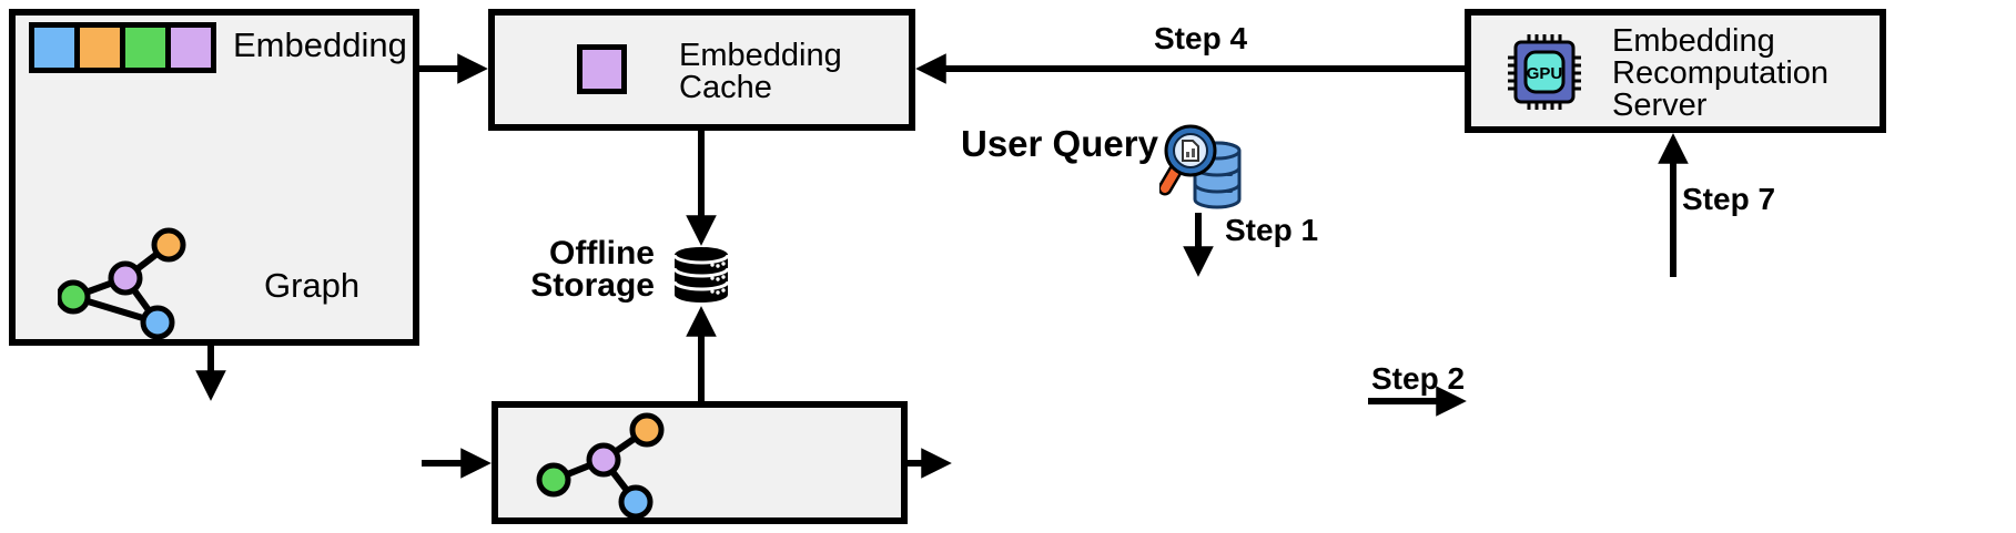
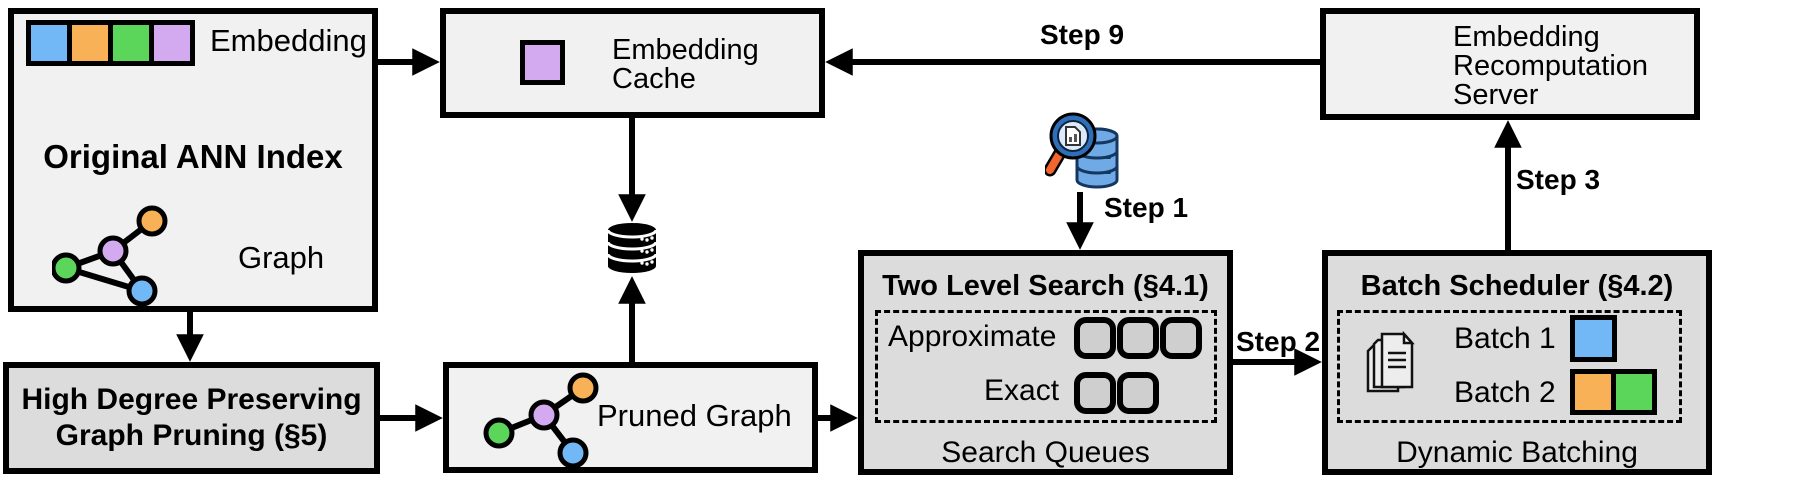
  Step 1
  Step 2
- Step 7
+ Step 3
- Step 4
+ Step 9
  Embedding
+ Original ANN Index
  Graph
  Embedding
  Cache
- Offline
- Storage
- User Query
- GPU
  Embedding
  Recomputation
  Server
+ Two Level Search (§4.1)
+ Approximate
+ Exact
+ Search Queues
+ Batch Scheduler (§4.2)
+ Batch 1
+ Batch 2
+ Dynamic Batching
+ High Degree Preserving
+ Graph Pruning (§5)
+ Pruned Graph
